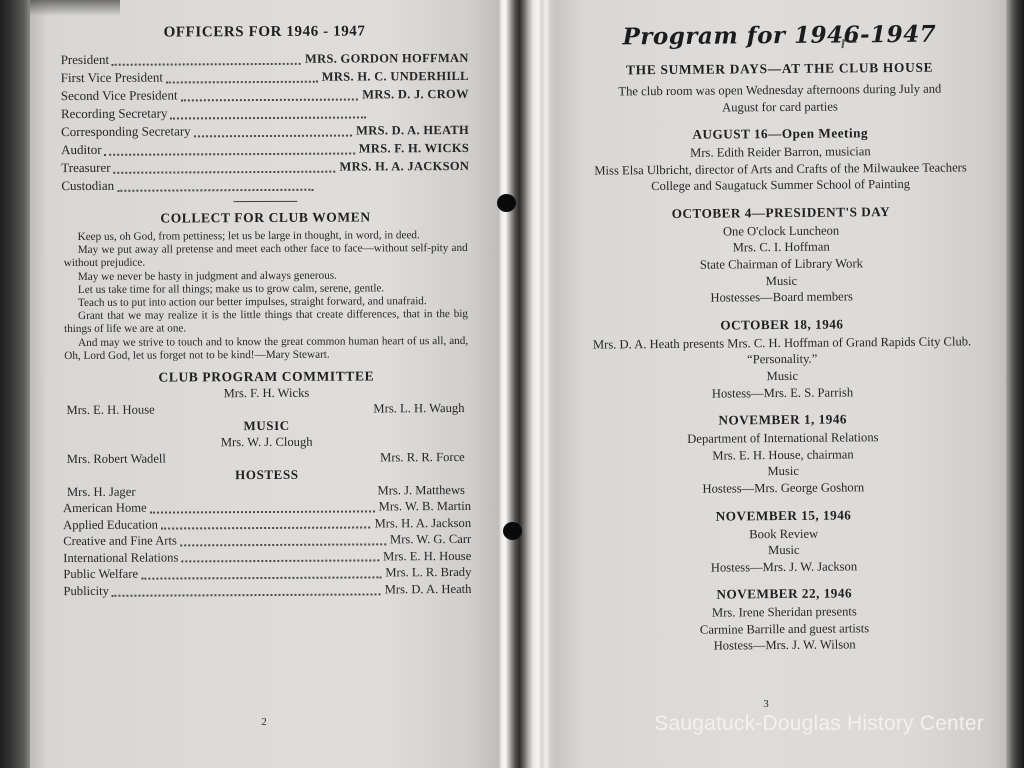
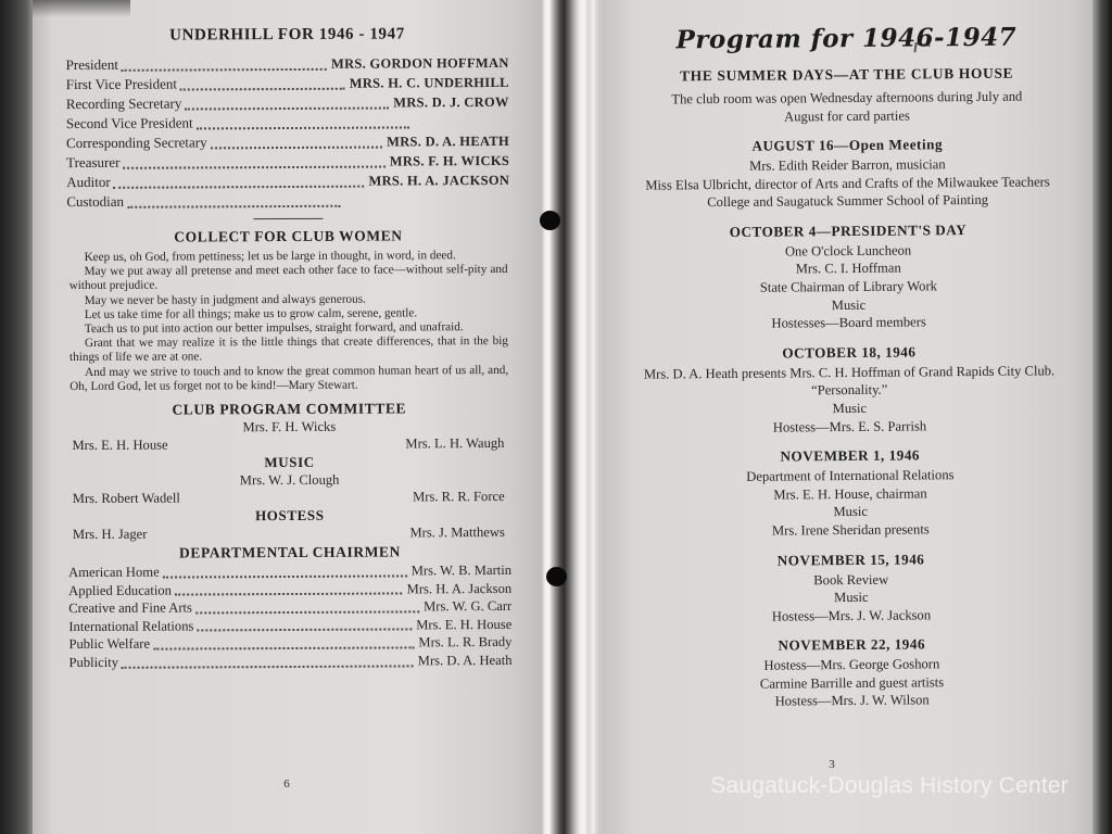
- OFFICERS FOR 1946 - 1947
+ UNDERHILL FOR 1946 - 1947
  President
  MRS. GORDON HOFFMAN
  First Vice President
  MRS. H. C. UNDERHILL
- Second Vice President
+ Recording Secretary
  MRS. D. J. CROW
- Recording Secretary
+ Second Vice President
  Corresponding Secretary
  MRS. D. A. HEATH
- Auditor
+ Treasurer
  MRS. F. H. WICKS
- Treasurer
+ Auditor
  MRS. H. A. JACKSON
  Custodian
  COLLECT FOR CLUB WOMEN
  Keep us, oh God, from pettiness; let us be large in thought, in word, in deed.
  May we put away all pretense and meet each other face to face—without self-pity and without prejudice.
  May we never be hasty in judgment and always generous.
  Let us take time for all things; make us to grow calm, serene, gentle.
  Teach us to put into action our better impulses, straight forward, and unafraid.
  Grant that we may realize it is the little things that create differences, that in the big things of life we are at one.
  And may we strive to touch and to know the great common human heart of us all, and, Oh, Lord God, let us forget not to be kind!—Mary Stewart.
  CLUB PROGRAM COMMITTEE
  Mrs. F. H. Wicks
  Mrs. E. H. House
  Mrs. L. H. Waugh
  MUSIC
  Mrs. W. J. Clough
  Mrs. Robert Wadell
  Mrs. R. R. Force
  HOSTESS
  Mrs. H. Jager
  Mrs. J. Matthews
+ DEPARTMENTAL CHAIRMEN
  American Home
  Mrs. W. B. Martin
  Applied Education
  Mrs. H. A. Jackson
  Creative and Fine Arts
  Mrs. W. G. Carr
  International Relations
  Mrs. E. H. House
  Public Welfare
  Mrs. L. R. Brady
  Publicity
  Mrs. D. A. Heath
- 2
+ 6
  Program for 1946-1947
  THE SUMMER DAYS—AT THE CLUB HOUSE
  The club room was open Wednesday afternoons during July and August for card parties
  AUGUST 16—Open Meeting
  Mrs. Edith Reider Barron, musician
  Miss Elsa Ulbricht, director of Arts and Crafts of the Milwaukee Teachers College and Saugatuck Summer School of Painting
  OCTOBER 4—PRESIDENT'S DAY
  One O'clock Luncheon
  Mrs. C. I. Hoffman
  State Chairman of Library Work
  Music
  Hostesses—Board members
  OCTOBER 18, 1946
  Mrs. D. A. Heath presents Mrs. C. H. Hoffman of Grand Rapids City Club. “Personality.”
  Music
  Hostess—Mrs. E. S. Parrish
  NOVEMBER 1, 1946
  Department of International Relations
  Mrs. E. H. House, chairman
  Music
- Hostess—Mrs. George Goshorn
+ Mrs. Irene Sheridan presents
  NOVEMBER 15, 1946
  Book Review
  Music
  Hostess—Mrs. J. W. Jackson
  NOVEMBER 22, 1946
- Mrs. Irene Sheridan presents
+ Hostess—Mrs. George Goshorn
  Carmine Barrille and guest artists
  Hostess—Mrs. J. W. Wilson
  3
  Saugatuck-Douglas History Center
